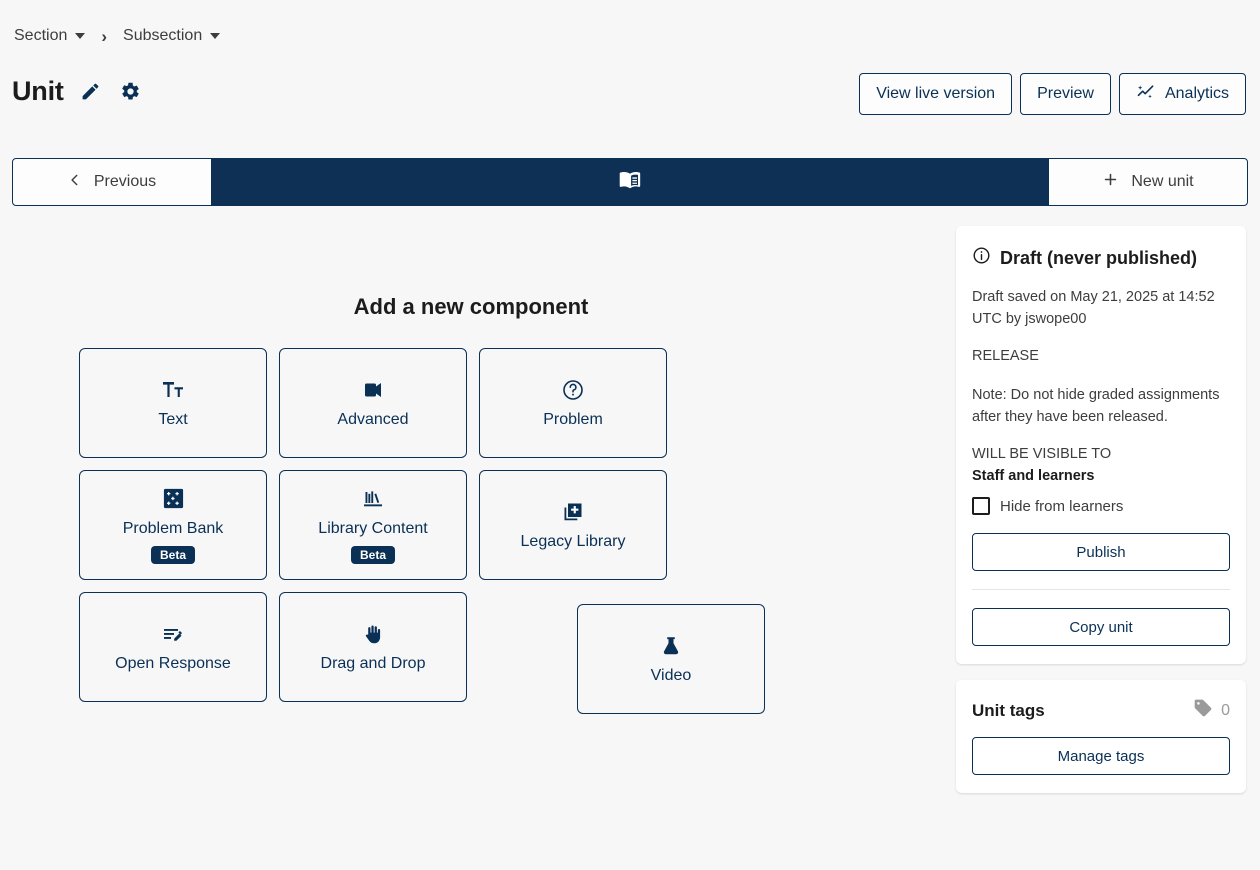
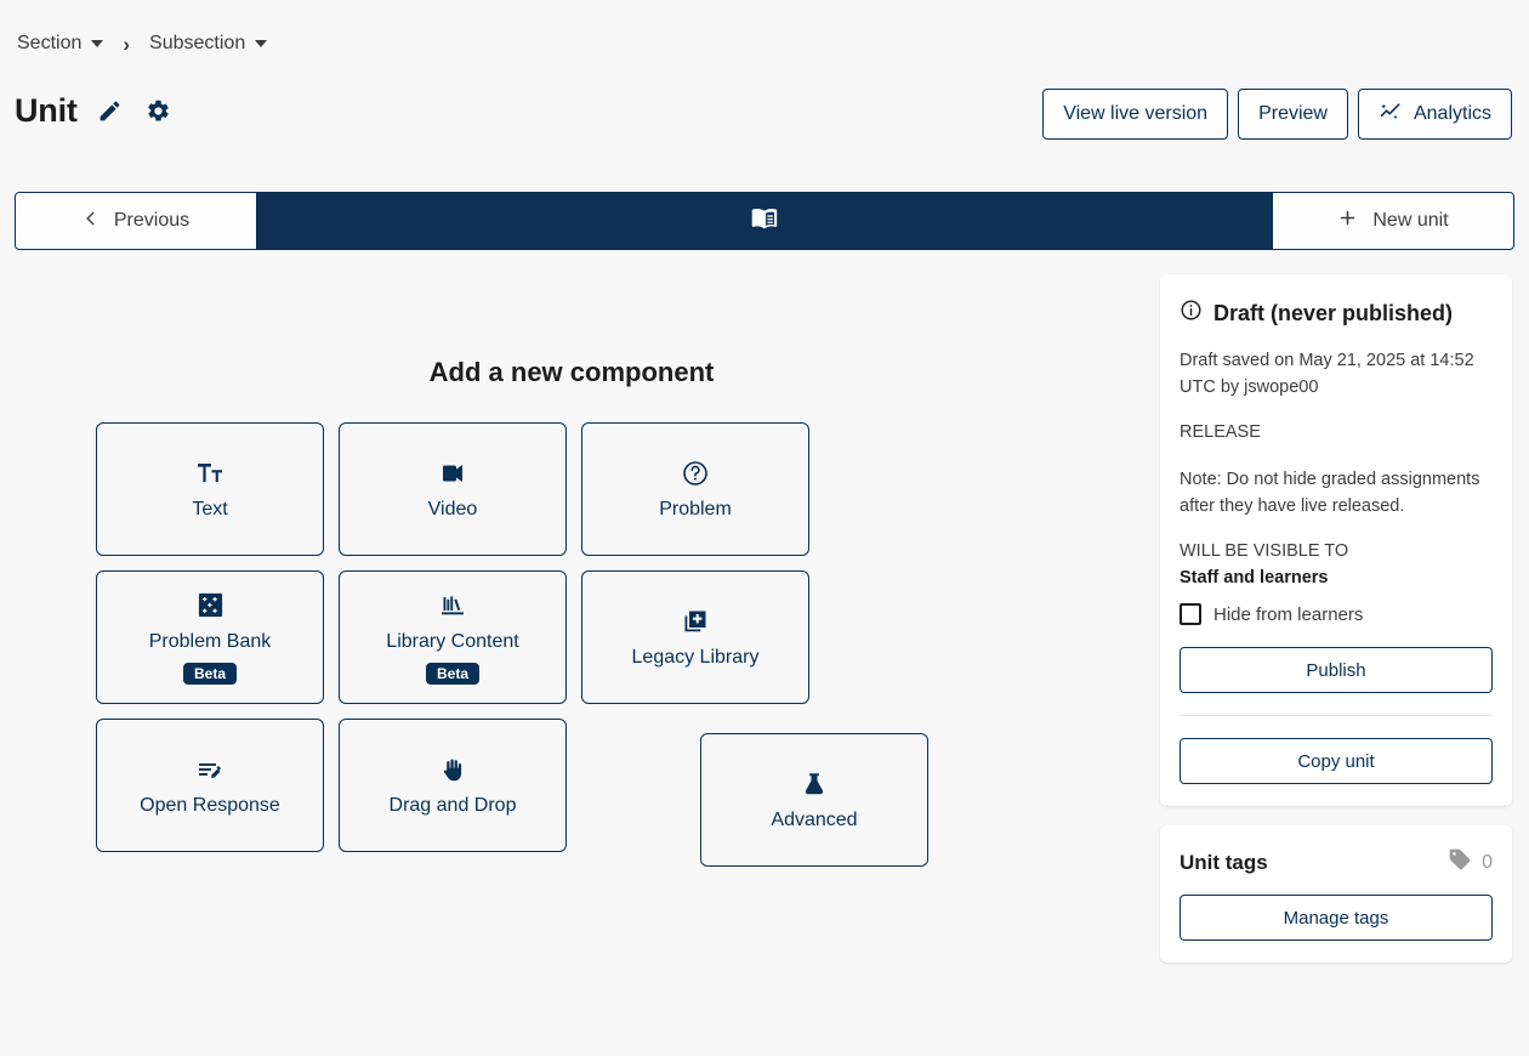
  Section
  ›
  Subsection
  Unit
  View live version
  Preview
  Analytics
  Previous
  New unit
  Add a new component
  Text
- Advanced
+ Video
  Problem
  Problem Bank
  Beta
  Library Content
  Beta
  Legacy Library
  Open Response
  Drag and Drop
- Video
+ Advanced
  Draft (never published)
  Draft saved on May 21, 2025 at 14:52 UTC by jswope00
  RELEASE
- Note: Do not hide graded assignments after they have been released.
+ Note: Do not hide graded assignments after they have live released.
  WILL BE VISIBLE TO
  Staff and learners
  Hide from learners
  Publish
  Copy unit
  Unit tags
  0
  Manage tags
